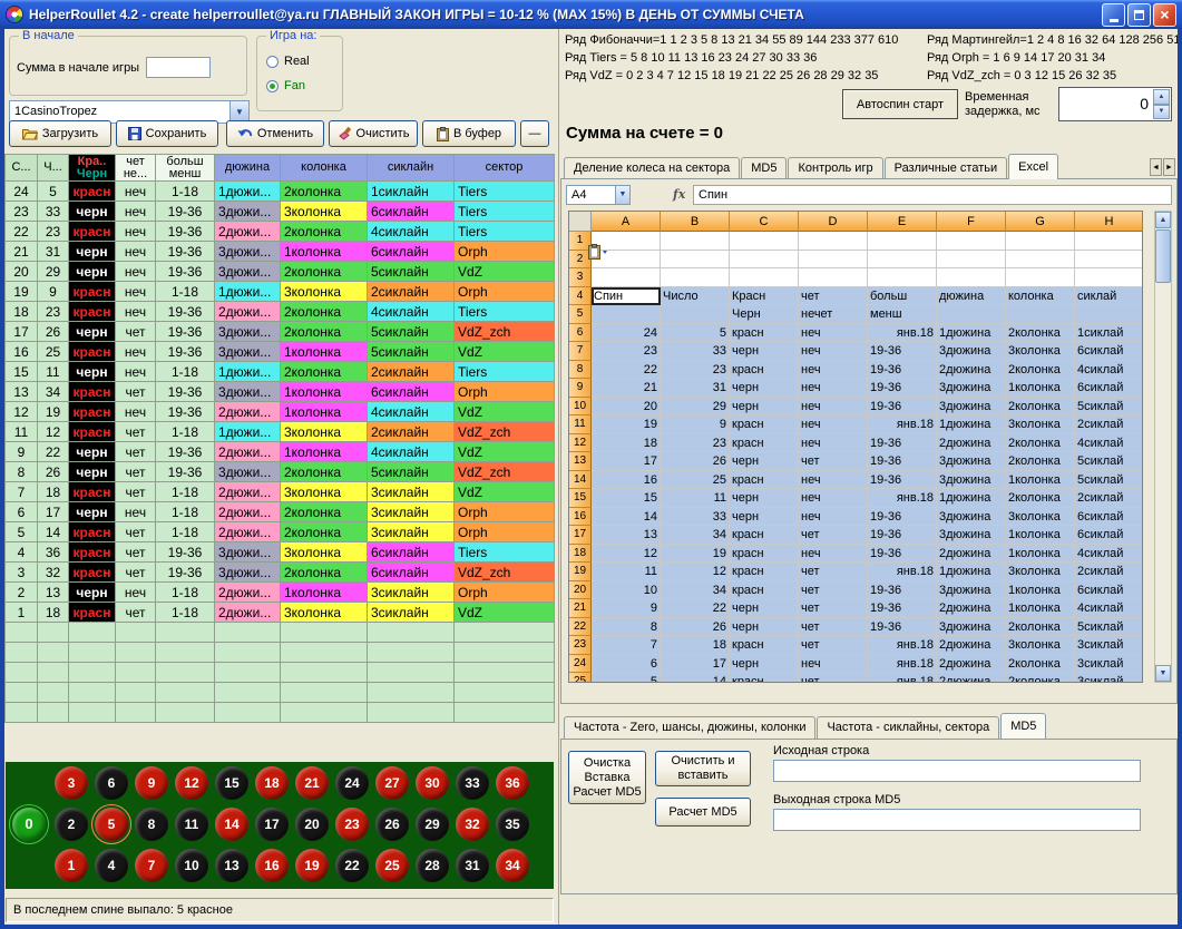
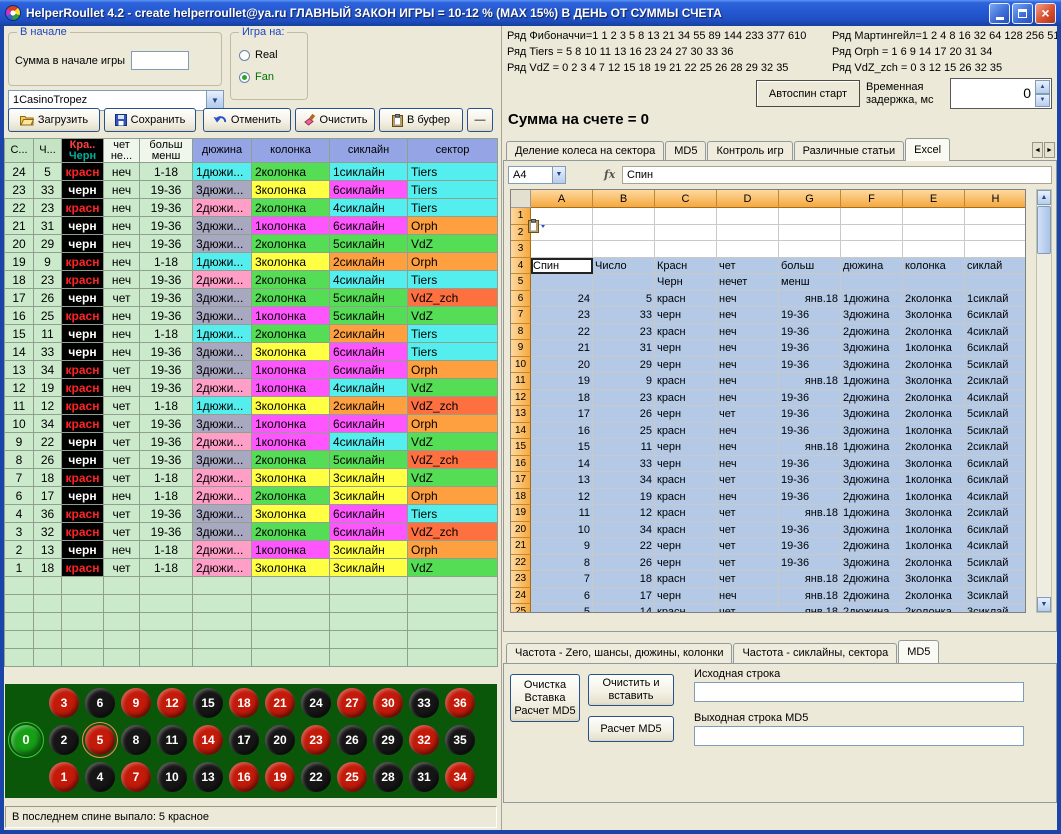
  HelperRoullet 4.2 - create helperroullet@ya.ru ГЛАВНЫЙ ЗАКОН ИГРЫ = 10-12 % (MAX 15%) В ДЕНЬ ОТ СУММЫ СЧЕТА
  ×
  В начале
  Сумма в начале игры
  Игра на:
  Real
  Fan
  1CasinoTropez
  ▼
  Загрузить
  Сохранить
  Отменить
  Очистить
  В буфер
  —
  С...	Ч...	Кра..Черн	четне...	большменш	дюжина	колонка	сиклайн	сектор
  24	5	красн	неч	1-18	1дюжи...	2колонка	1сиклайн	Tiers
  23	33	черн	неч	19-36	3дюжи...	3колонка	6сиклайн	Tiers
  22	23	красн	неч	19-36	2дюжи...	2колонка	4сиклайн	Tiers
  21	31	черн	неч	19-36	3дюжи...	1колонка	6сиклайн	Orph
  20	29	черн	неч	19-36	3дюжи...	2колонка	5сиклайн	VdZ
  19	9	красн	неч	1-18	1дюжи...	3колонка	2сиклайн	Orph
  18	23	красн	неч	19-36	2дюжи...	2колонка	4сиклайн	Tiers
  17	26	черн	чет	19-36	3дюжи...	2колонка	5сиклайн	VdZ_zch
  16	25	красн	неч	19-36	3дюжи...	1колонка	5сиклайн	VdZ
  15	11	черн	неч	1-18	1дюжи...	2колонка	2сиклайн	Tiers
+ 14	33	черн	неч	19-36	3дюжи...	3колонка	6сиклайн	Tiers
  13	34	красн	чет	19-36	3дюжи...	1колонка	6сиклайн	Orph
  12	19	красн	неч	19-36	2дюжи...	1колонка	4сиклайн	VdZ
  11	12	красн	чет	1-18	1дюжи...	3колонка	2сиклайн	VdZ_zch
+ 10	34	красн	чет	19-36	3дюжи...	1колонка	6сиклайн	Orph
  9	22	черн	чет	19-36	2дюжи...	1колонка	4сиклайн	VdZ
  8	26	черн	чет	19-36	3дюжи...	2колонка	5сиклайн	VdZ_zch
  7	18	красн	чет	1-18	2дюжи...	3колонка	3сиклайн	VdZ
  6	17	черн	неч	1-18	2дюжи...	2колонка	3сиклайн	Orph
- 5	14	красн	чет	1-18	2дюжи...	2колонка	3сиклайн	Orph
  4	36	красн	чет	19-36	3дюжи...	3колонка	6сиклайн	Tiers
  3	32	красн	чет	19-36	3дюжи...	2колонка	6сиклайн	VdZ_zch
  2	13	черн	неч	1-18	2дюжи...	1колонка	3сиклайн	Orph
  1	18	красн	чет	1-18	2дюжи...	3колонка	3сиклайн	VdZ
  0
  3
  6
  9
  12
  15
  18
  21
  24
  27
  30
  33
  36
  2
  5
  8
  11
  14
  17
  20
  23
  26
  29
  32
  35
  1
  4
  7
  10
  13
  16
  19
  22
  25
  28
  31
  34
  В последнем спине выпало: 5 красное
  Ряд Фибоначчи=1 1 2 3 5 8 13 21 34 55 89 144 233 377 610
  Ряд Tiers = 5 8 10 11 13 16 23 24 27 30 33 36
  Ряд VdZ = 0 2 3 4 7 12 15 18 19 21 22 25 26 28 29 32 35
  Ряд Мартингейл=1 2 4 8 16 32 64 128 256 51
  Ряд Orph = 1 6 9 14 17 20 31 34
  Ряд VdZ_zch = 0 3 12 15 26 32 35
  Автоспин старт
  Временная
  задержка, мс
  0
  Сумма на счете = 0
  Деление колеса на сектора
  MD5
  Контроль игр
  Различные статьи
  Excel
  A4
  fx
  Спин
  A
  B
  C
  D
- E
+ G
  F
- G
+ E
  H
  1
  2
  3
  4
  Спин
  Число
  Красн
  чет
  больш
  дюжина
  колонка
  сиклай
  5
  Черн
  нечет
  менш
  6
  24
  5
  красн
  неч
  янв.18
  1дюжина
  2колонка
  1сиклай
  7
  23
  33
  черн
  неч
  19-36
  3дюжина
  3колонка
  6сиклай
  8
  22
  23
  красн
  неч
  19-36
  2дюжина
  2колонка
  4сиклай
  9
  21
  31
  черн
  неч
  19-36
  3дюжина
  1колонка
  6сиклай
  10
  20
  29
  черн
  неч
  19-36
  3дюжина
  2колонка
  5сиклай
  11
  19
  9
  красн
  неч
  янв.18
  1дюжина
  3колонка
  2сиклай
  12
  18
  23
  красн
  неч
  19-36
  2дюжина
  2колонка
  4сиклай
  13
  17
  26
  черн
  чет
  19-36
  3дюжина
  2колонка
  5сиклай
  14
  16
  25
  красн
  неч
  19-36
  3дюжина
  1колонка
  5сиклай
  15
  15
  11
  черн
  неч
  янв.18
  1дюжина
  2колонка
  2сиклай
  16
  14
  33
  черн
  неч
  19-36
  3дюжина
  3колонка
  6сиклай
  17
  13
  34
  красн
  чет
  19-36
  3дюжина
  1колонка
  6сиклай
  18
  12
  19
  красн
  неч
  19-36
  2дюжина
  1колонка
  4сиклай
  19
  11
  12
  красн
  чет
  янв.18
  1дюжина
  3колонка
  2сиклай
  20
  10
  34
  красн
  чет
  19-36
  3дюжина
  1колонка
  6сиклай
  21
  9
  22
  черн
  чет
  19-36
  2дюжина
  1колонка
  4сиклай
  22
  8
  26
  черн
  чет
  19-36
  3дюжина
  2колонка
  5сиклай
  23
  7
  18
  красн
  чет
  янв.18
  2дюжина
  3колонка
  3сиклай
  24
  6
  17
  черн
  неч
  янв.18
  2дюжина
  2колонка
  3сиклай
  25
  Частота - Zero, шансы, дюжины, колонки
  Частота - сиклайны, сектора
  MD5
  Очистка
  Вставка
  Расчет MD5
  Очистить и
  вставить
  Расчет MD5
  Исходная строка
  Выходная строка MD5
